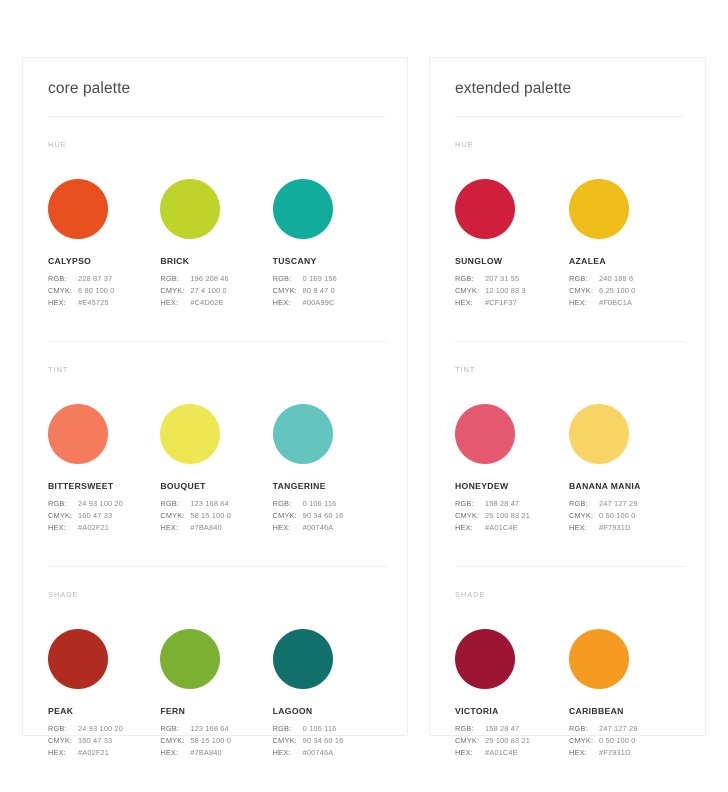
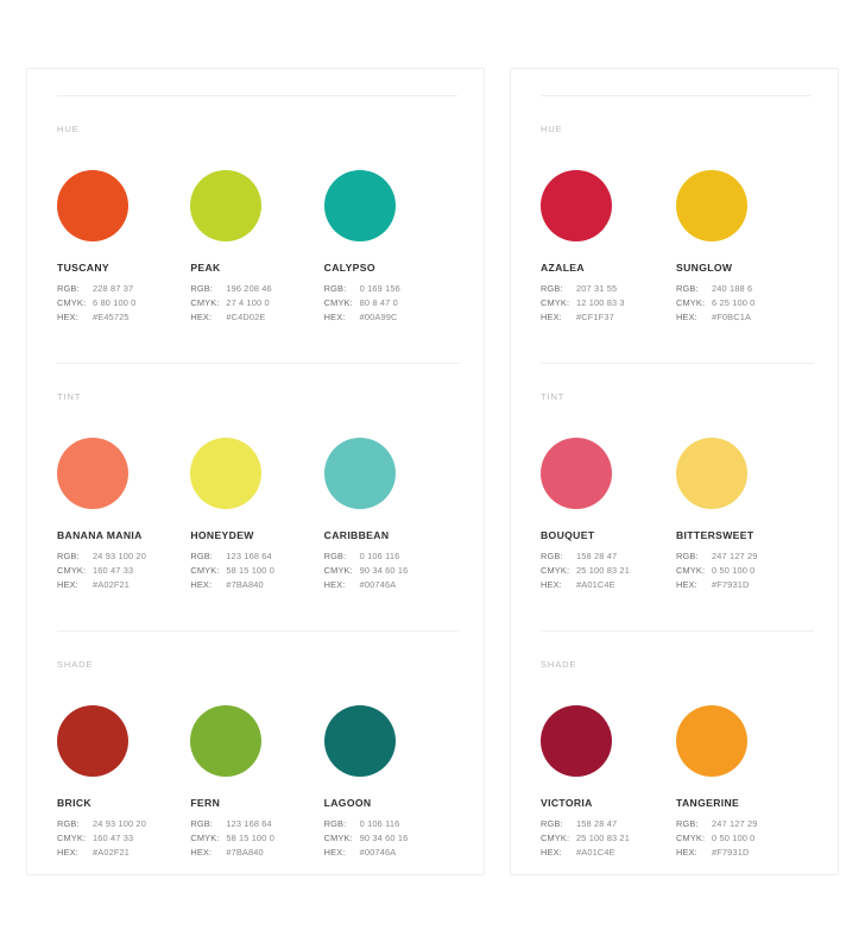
- core palette
  HUE
- CALYPSO
+ TUSCANY
  RGB:
  228 87 37
  CMYK:
  6 80 100 0
  HEX:
  #E45725
- BRICK
+ PEAK
  RGB:
  196 208 46
  CMYK:
  27 4 100 0
  HEX:
  #C4D02E
- TUSCANY
+ CALYPSO
  RGB:
  0 169 156
  CMYK:
  80 8 47 0
  HEX:
  #00A99C
  TINT
- BITTERSWEET
+ BANANA MANIA
  RGB:
  24 93 100 20
  CMYK:
  160 47 33
  HEX:
  #A02F21
- BOUQUET
+ HONEYDEW
  RGB:
  123 168 64
  CMYK:
  58 15 100 0
  HEX:
  #7BA840
- TANGERINE
+ CARIBBEAN
  RGB:
  0 106 116
  CMYK:
  90 34 60 16
  HEX:
  #00746A
  SHADE
- PEAK
+ BRICK
  RGB:
  24 93 100 20
  CMYK:
  160 47 33
  HEX:
  #A02F21
  FERN
  RGB:
  123 168 64
  CMYK:
  58 15 100 0
  HEX:
  #7BA840
  LAGOON
  RGB:
  0 106 116
  CMYK:
  90 34 60 16
  HEX:
  #00746A
- extended palette
  HUE
- SUNGLOW
+ AZALEA
  RGB:
  207 31 55
  CMYK:
  12 100 83 3
  HEX:
  #CF1F37
- AZALEA
+ SUNGLOW
  RGB:
  240 188 6
  CMYK:
  6 25 100 0
  HEX:
  #F0BC1A
  TINT
- HONEYDEW
+ BOUQUET
  RGB:
  158 28 47
  CMYK:
  25 100 83 21
  HEX:
  #A01C4E
- BANANA MANIA
+ BITTERSWEET
  RGB:
  247 127 29
  CMYK:
  0 50 100 0
  HEX:
  #F7931D
  SHADE
  VICTORIA
  RGB:
  158 28 47
  CMYK:
  25 100 83 21
  HEX:
  #A01C4E
- CARIBBEAN
+ TANGERINE
  RGB:
  247 127 29
  CMYK:
  0 50 100 0
  HEX:
  #F7931D
